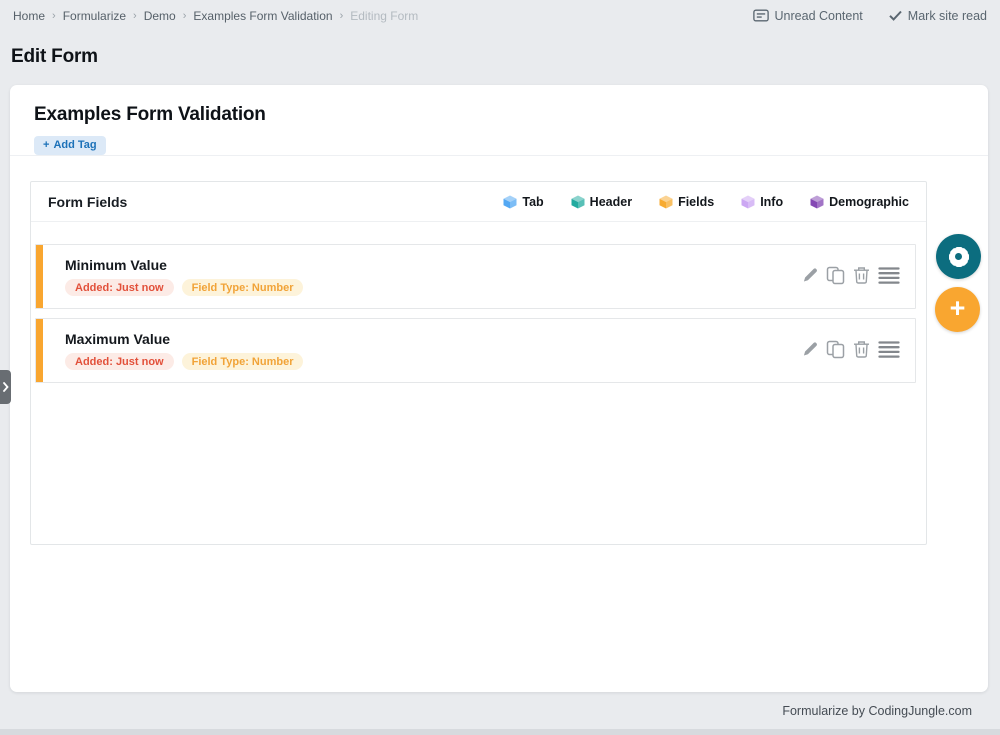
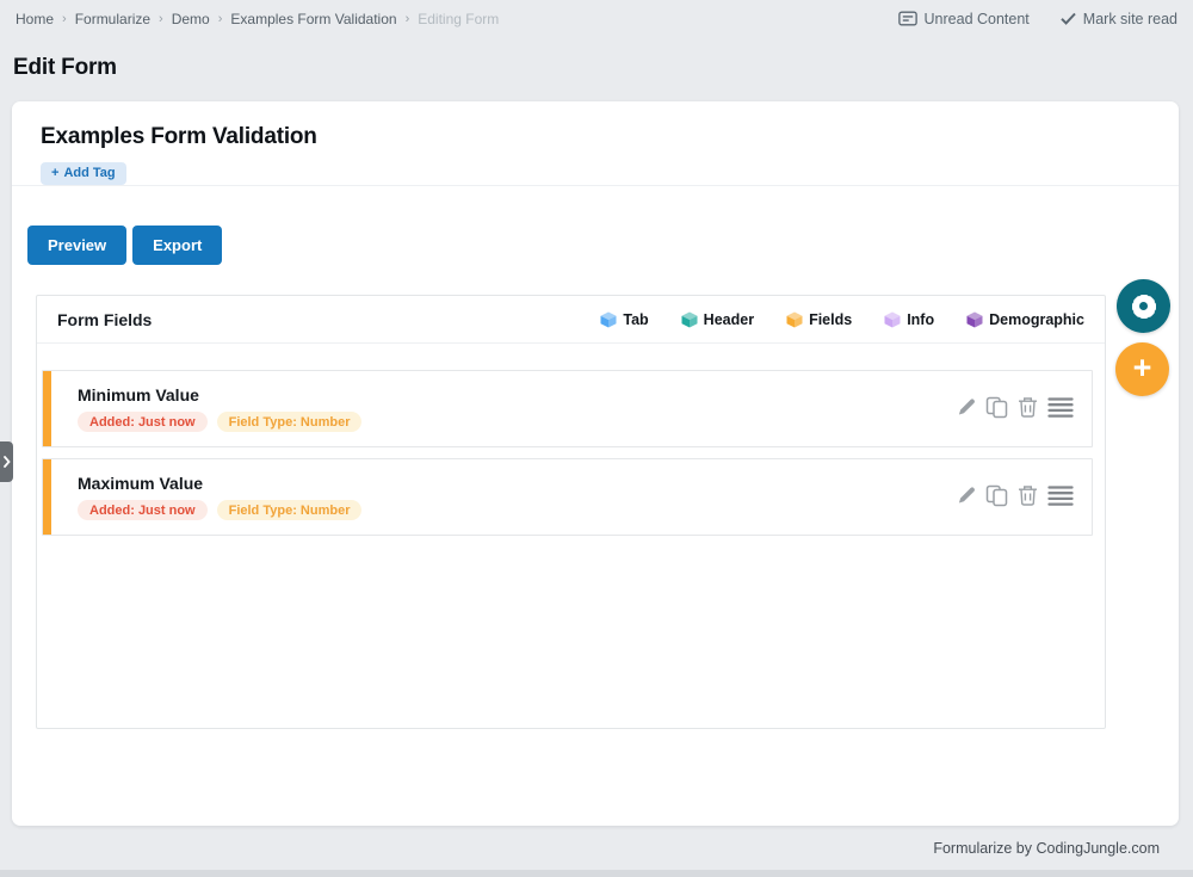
  Home
  ›
  Formularize
  ›
  Demo
  ›
  Examples Form Validation
  ›
  Editing Form
  Unread Content
  Mark site read
  Edit Form
  Examples Form Validation
  +
  Add Tag
+ Preview
+ Export
  Form Fields
  Tab
  Header
  Fields
  Info
  Demographic
  Minimum Value
  Added: Just now
  Field Type: Number
  Maximum Value
  Added: Just now
  Field Type: Number
  +
  Formularize by CodingJungle.com
